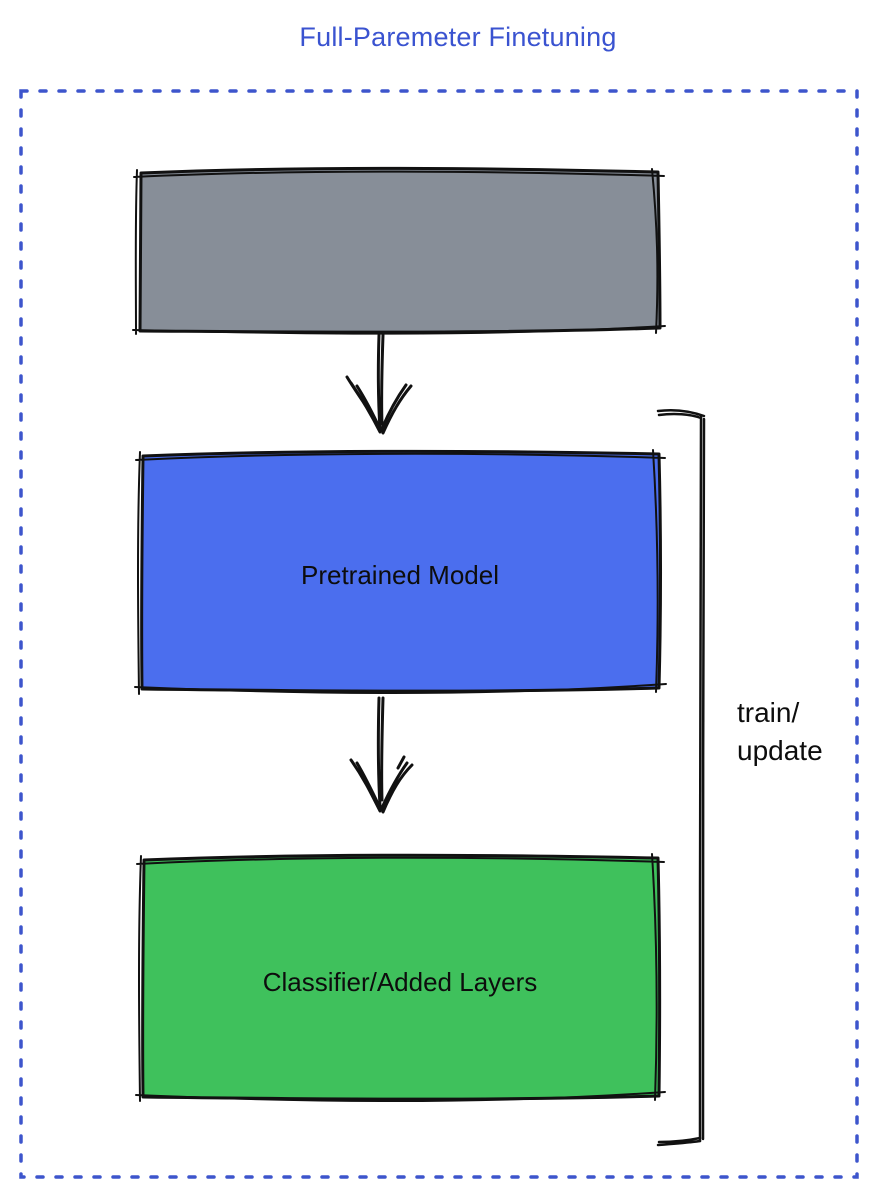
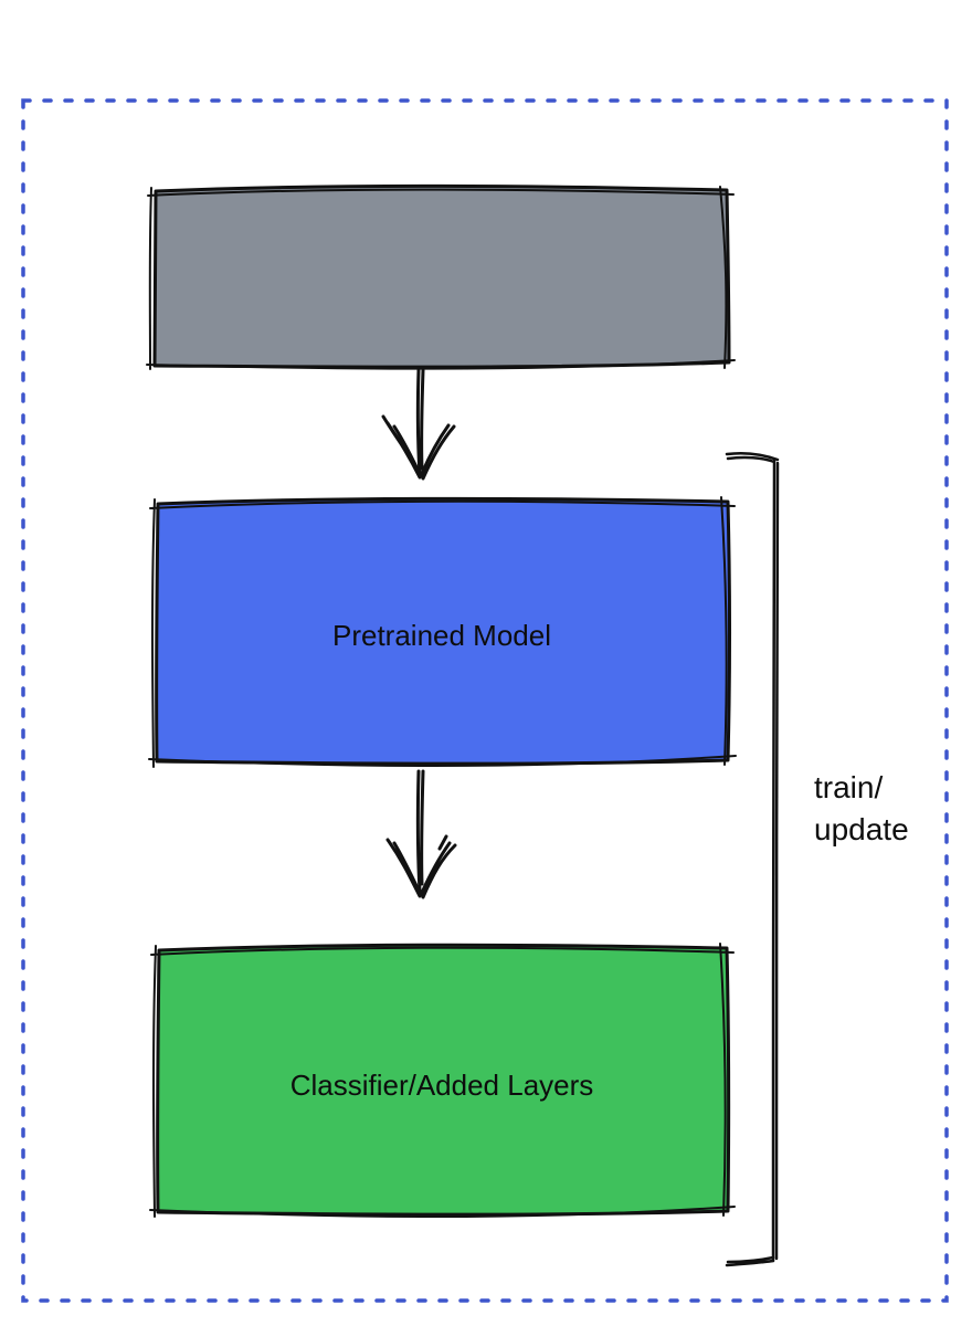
- Full-Paremeter Finetuning
  Pretrained Model
  Classifier/Added Layers
  train/
  update
